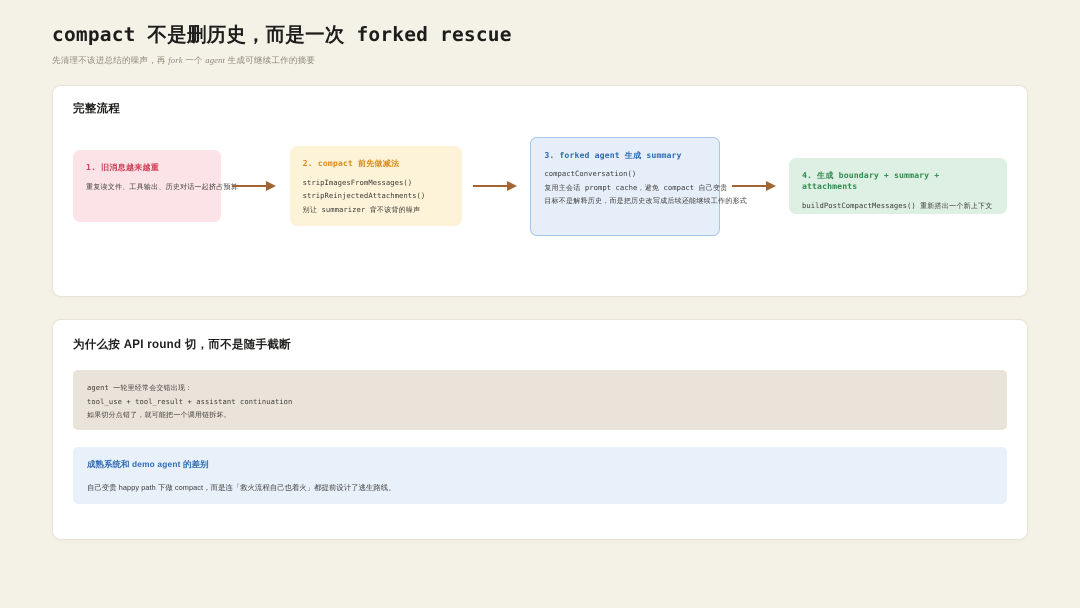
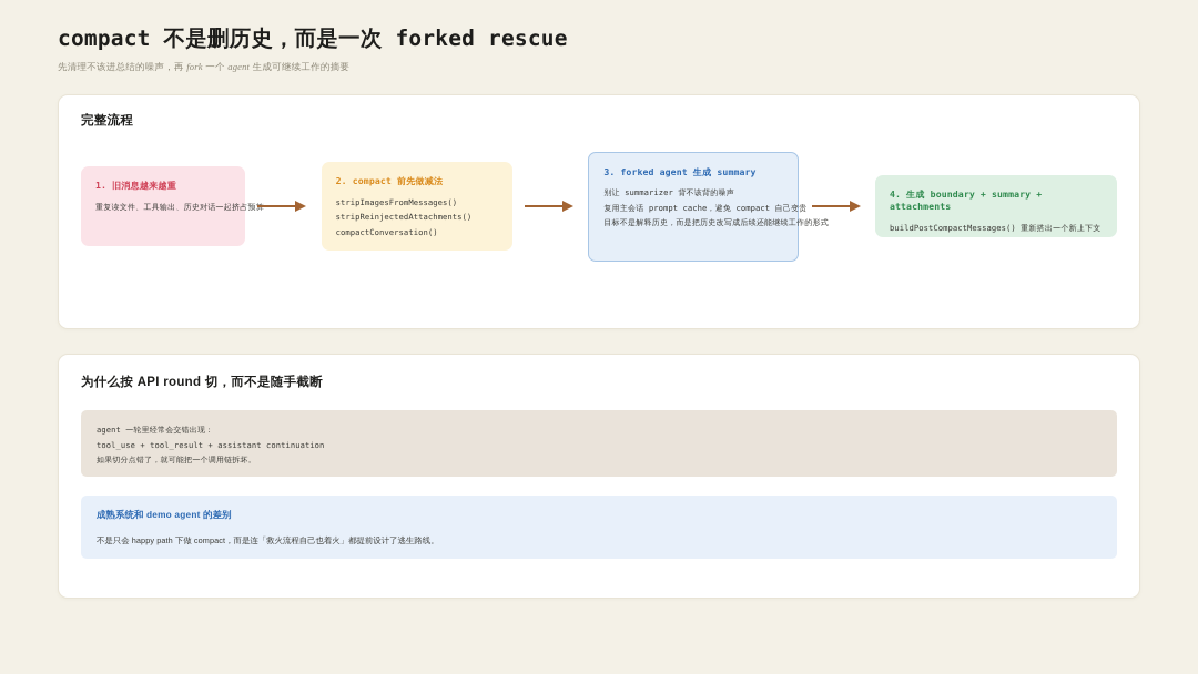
  compact 不是删历史，而是一次 forked rescue
  先清理不该进总结的噪声，再 fork 一个 agent 生成可继续工作的摘要
  完整流程
  1. 旧消息越来越重
  重复读文件、工具输出、历史对话一起挤占预
  2. compact 前先做减法
  stripImagesFromMessages()
  stripReinjectedAttachments()
- 别让 summarizer 背不该背的噪声
+ compactConversation()
  3. forked agent 生成 summary
- compactConversation()
+ 别让 summarizer 背不该背的噪声
  复用主会话 prompt cache，避免 compact 自己变贵
  目标不是解释历史，而是把历史改写成后续还能继续工作的形式
  4. 生成 boundary + summary + attachments
  buildPostCompactMessages() 重新搭出一个新上下文
  为什么按 API round 切，而不是随手截断
  agent 一轮里经常会交错出现：
  tool_use + tool_result + assistant continuation
  如果切分点错了，就可能把一个调用链拆坏。
  成熟系统和 demo agent 的差别
- 自己变贵 happy path 下做 compact，而是连「救火流程自己也着火」都提前设计了逃生路线。
+ 不是只会 happy path 下做 compact，而是连「救火流程自己也着火」都提前设计了逃生路线。
